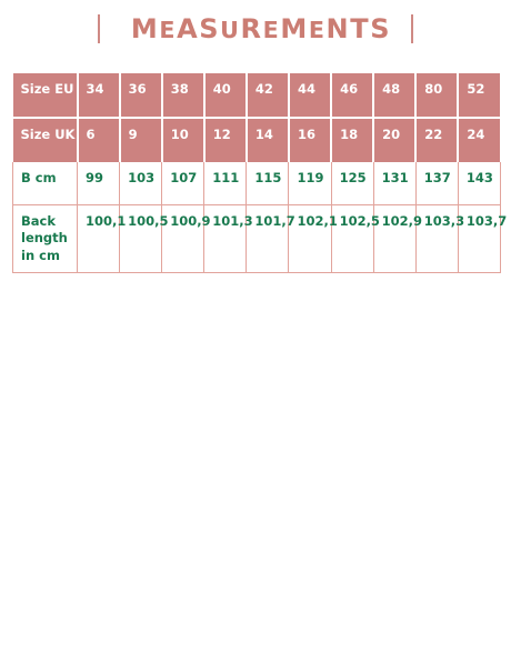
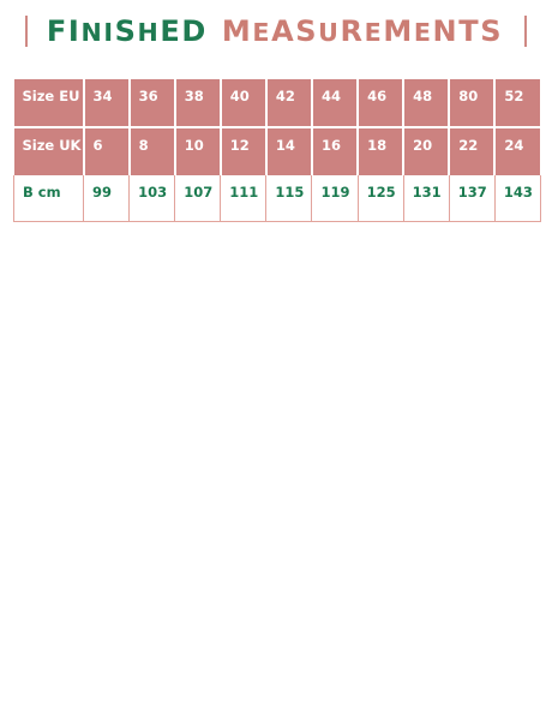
+ FINISHED
  MEASUREMENTS
  Size EU	34	36	38	40	42	44	46	48	80	52
- Size UK	6	9	10	12	14	16	18	20	22	24
+ Size UK	6	8	10	12	14	16	18	20	22	24
  B cm	99	103	107	111	115	119	125	131	137	143
- Back length in cm	100,1	100,5	100,9	101,3	101,7	102,1	102,5	102,9	103,3	103,7
